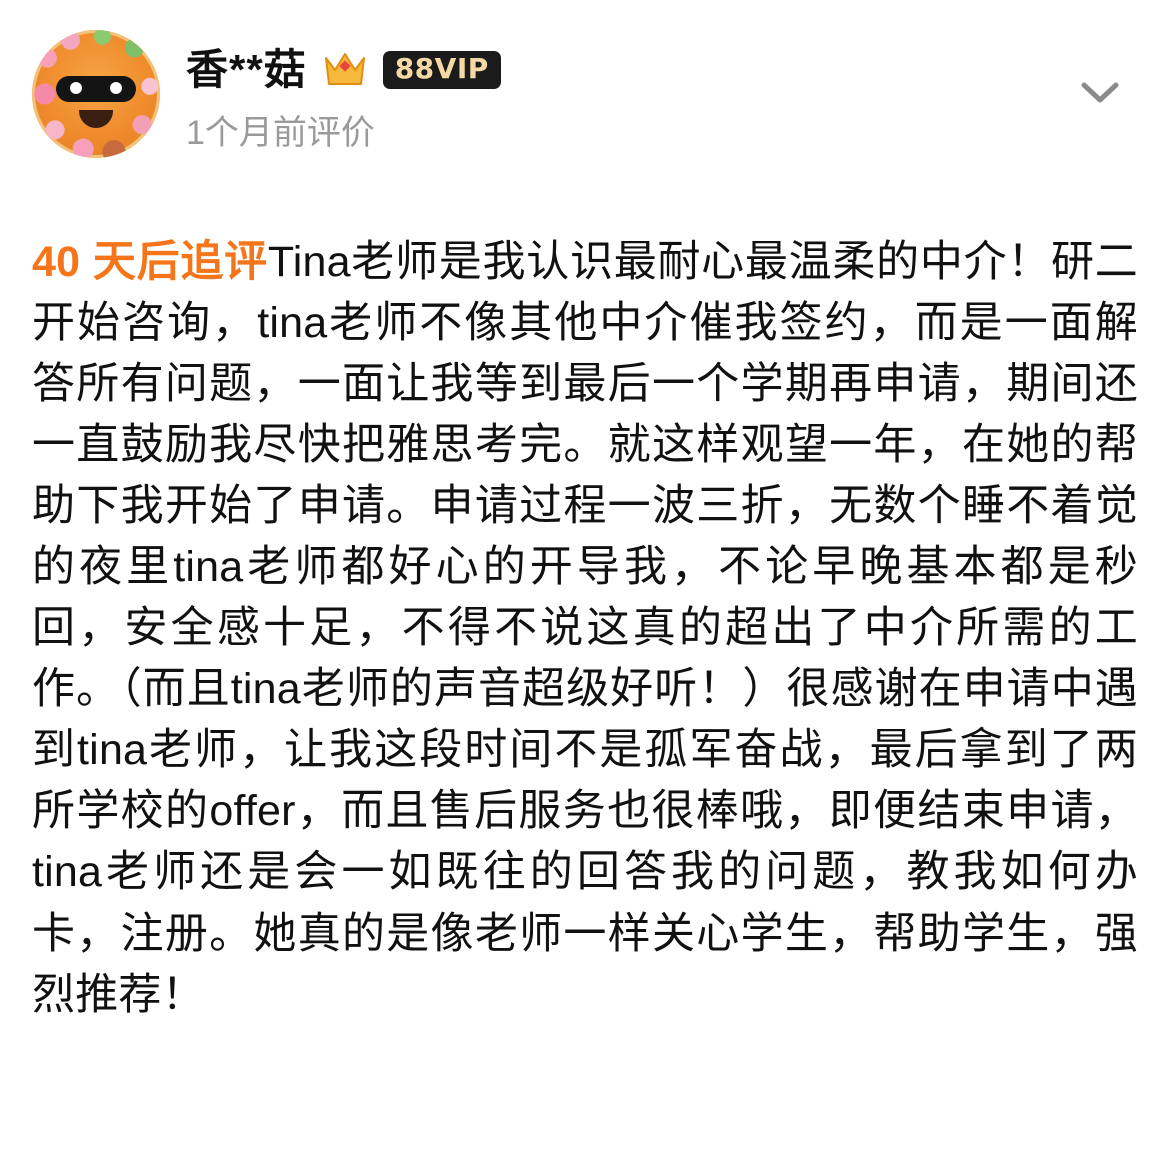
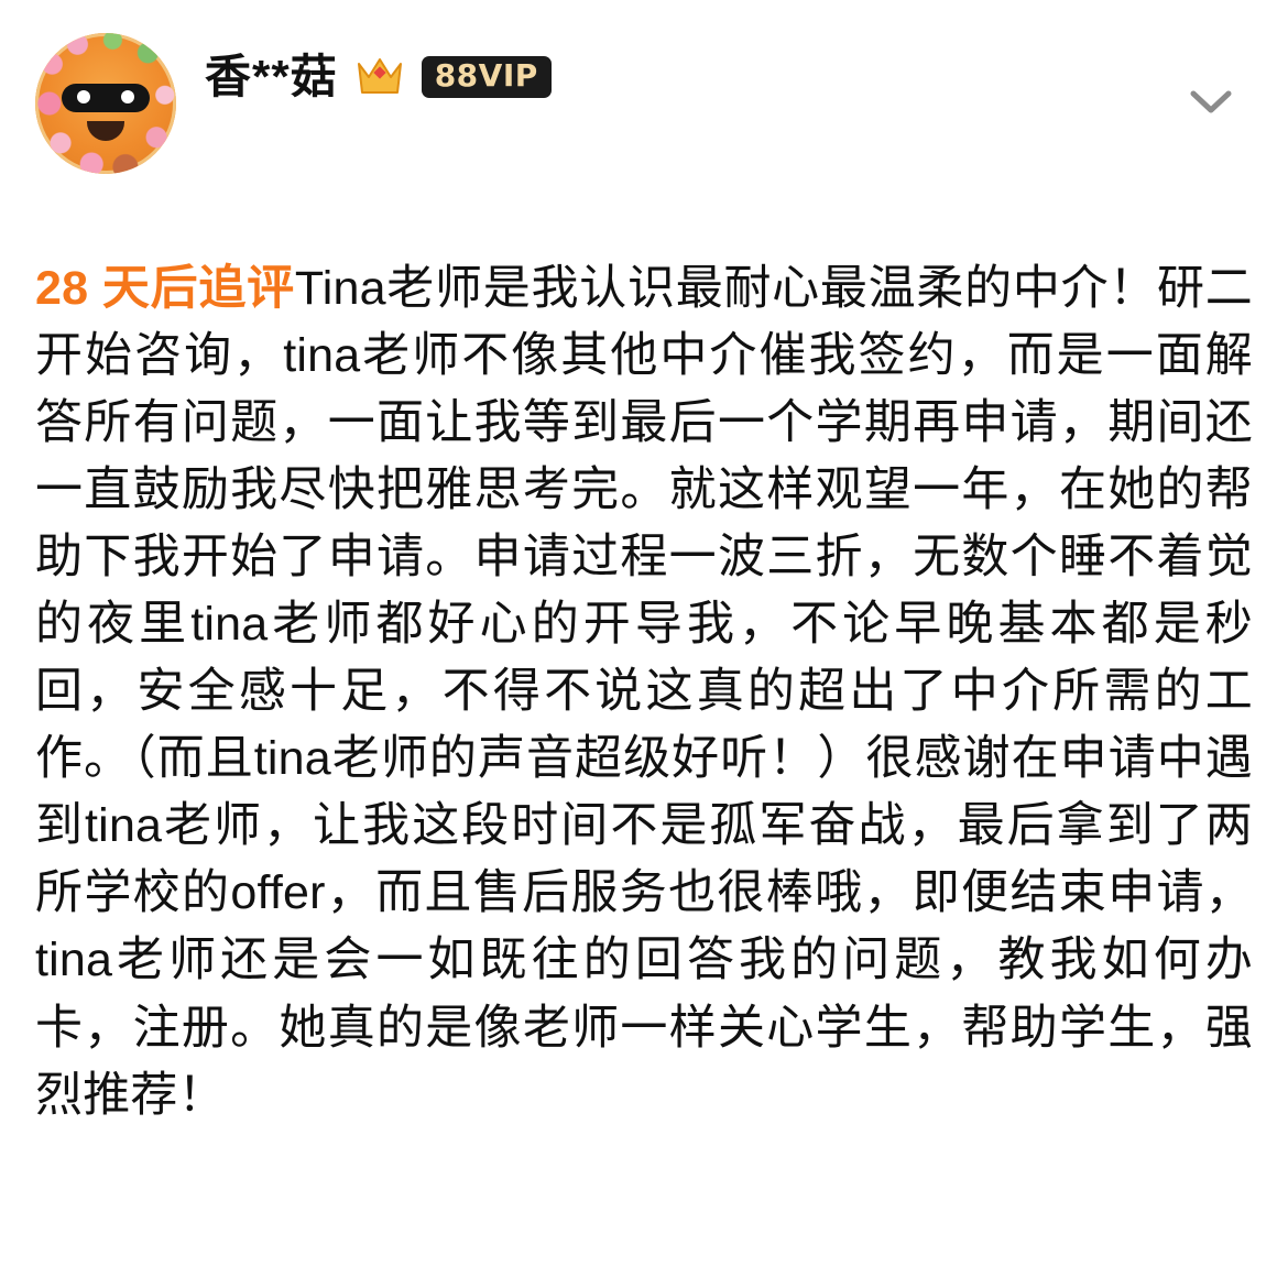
  香**菇
  88VIP
- 1个月前评价
- 40 天后追评Tina老师是我认识最耐心最温柔的中介！研二开始咨询，tina老师不像其他中介催我签约，而是一面解答所有问题，一面让我等到最后一个学期再申请，期间还一直鼓励我尽快把雅思考完。就这样观望一年，在她的帮助下我开始了申请。申请过程一波三折，无数个睡不着觉的夜里tina老师都好心的开导我，不论早晚基本都是秒回，安全感十足，不得不说这真的超出了中介所需的工作。（而且tina老师的声音超级好听！）很感谢在申请中遇到tina老师，让我这段时间不是孤军奋战，最后拿到了两所学校的offer，而且售后服务也很棒哦，即便结束申请，tina老师还是会一如既往的回答我的问题，教我如何办卡，注册。她真的是像老师一样关心学生，帮助学生，强烈推荐！
+ 28 天后追评Tina老师是我认识最耐心最温柔的中介！研二开始咨询，tina老师不像其他中介催我签约，而是一面解答所有问题，一面让我等到最后一个学期再申请，期间还一直鼓励我尽快把雅思考完。就这样观望一年，在她的帮助下我开始了申请。申请过程一波三折，无数个睡不着觉的夜里tina老师都好心的开导我，不论早晚基本都是秒回，安全感十足，不得不说这真的超出了中介所需的工作。（而且tina老师的声音超级好听！）很感谢在申请中遇到tina老师，让我这段时间不是孤军奋战，最后拿到了两所学校的offer，而且售后服务也很棒哦，即便结束申请，tina老师还是会一如既往的回答我的问题，教我如何办卡，注册。她真的是像老师一样关心学生，帮助学生，强烈推荐！
